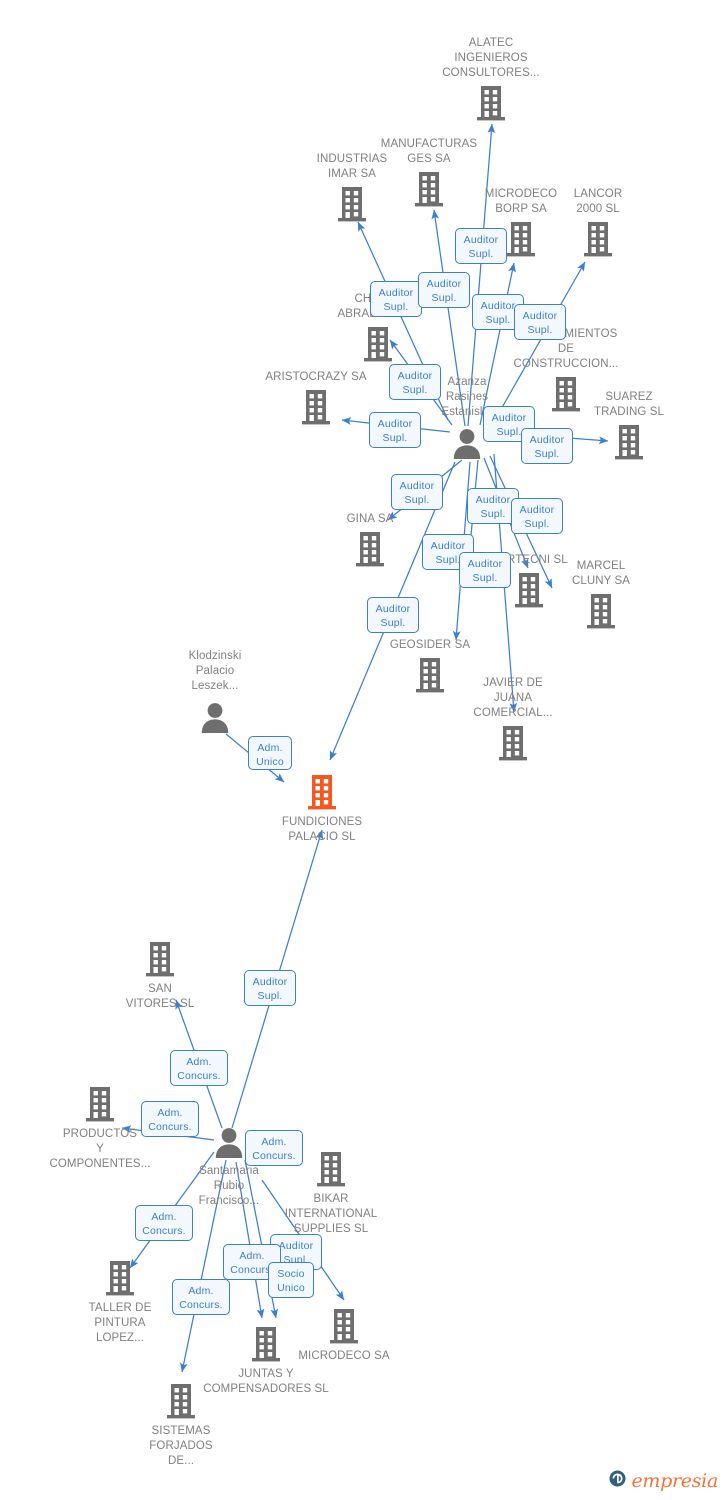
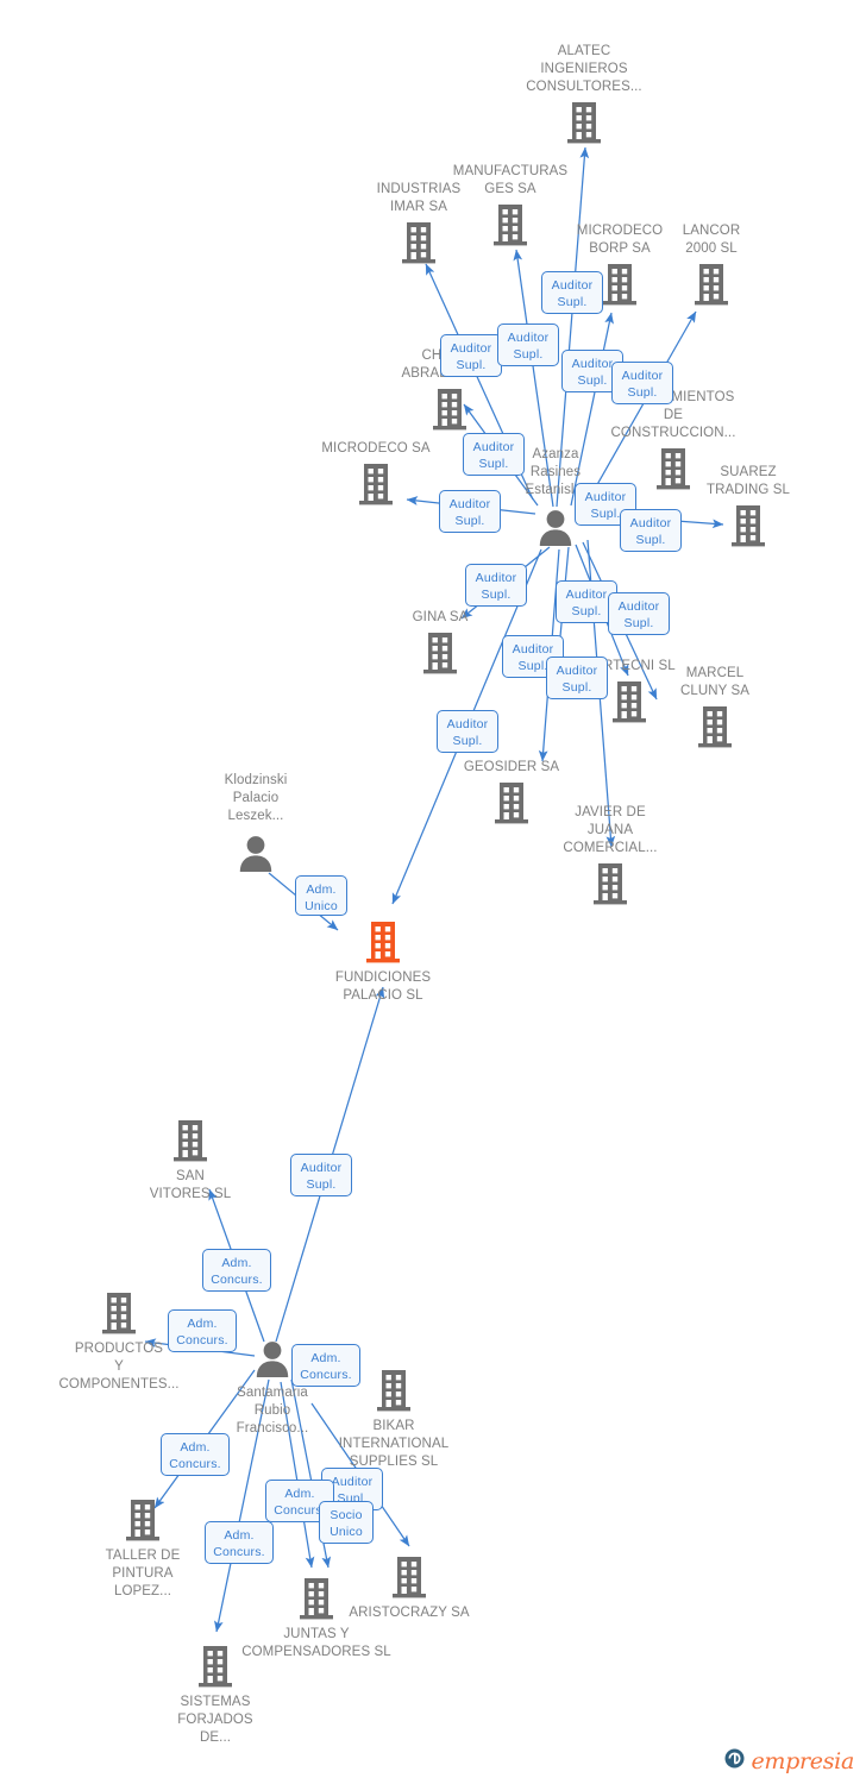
  ALATEC
  INGENIEROS
  CONSULTORES...
  MANUFACTURAS
  GES SA
  INDUSTRIAS
  IMAR SA
  MICRODECO
  BORP SA
  LANCOR
  2000 SL
  DE
  CONSTRUCCION...
- ARISTOCRAZY SA
+ MICRODECO SA
  SUAREZ
  TRADING SL
  Azanza
  Rasines
  Estanisl
  GINA SA
  RTECNI SL
  MARCEL
  CLUNY SA
  GEOSIDER SA
  JAVIER DE
  JUANA
  COMERCIAL...
  Klodzinski
  Palacio
  Leszek...
  FUNDICIONES
  PALACIO SL
  SAN
  VITORES SL
  PRODUCTOS
  Y
  COMPONENTES...
  Santamaria
  Rubio
  Francisco...
  BIKAR
  INTERNATIONAL
  SUPPLIES SL
  TALLER DE
  PINTURA
  LOPEZ...
- MICRODECO SA
+ ARISTOCRAZY SA
  JUNTAS Y
  COMPENSADORES SL
  SISTEMAS
  FORJADOS
  DE...
  Auditor
  Supl.
  Auditor
  Supl.
  Auditor
  Supl.
  Audito
  Supl.
  Auditor
  Supl.
  Auditor
  Supl.
  Auditor
  Supl.
  Auditor
  Supl.
  Auditor
  Supl.
  Auditor
  Supl.
  Auditor
  Supl.
  Auditor
  Supl.
  Auditor
  Supl
  Auditor
  Supl.
  Auditor
  Supl.
  Adm.
  Unico
  Auditor
  Supl.
  Adm.
  Concurs.
  Adm.
  Concurs.
  Adm.
  Concurs.
  Adm.
  Concurs.
  Auditor
  Supl.
  Adm.
  Concur
  Socio
  Unico
  Adm.
  Concurs.
  empresia
